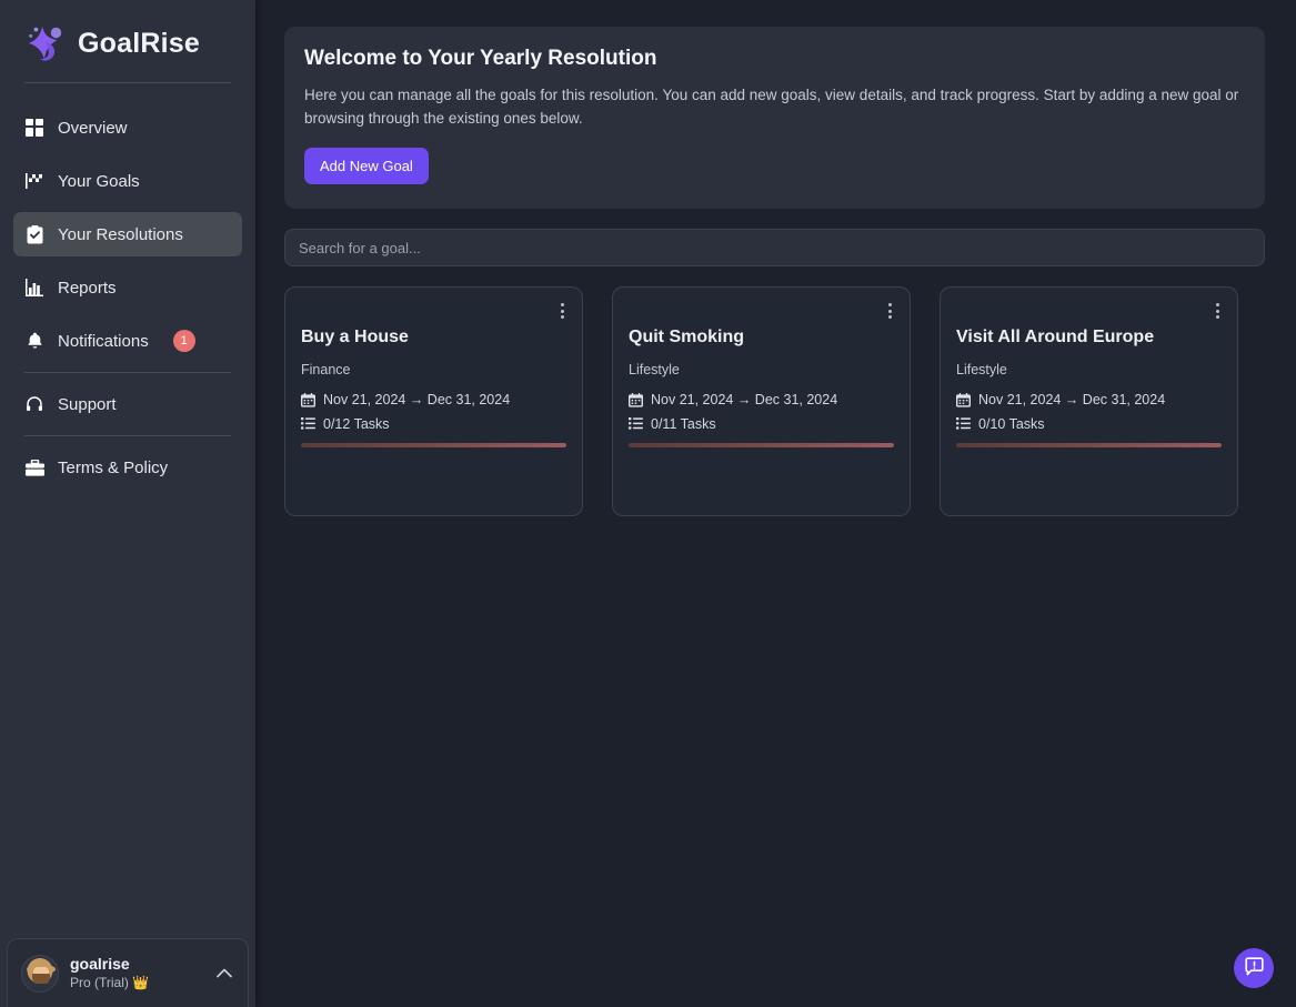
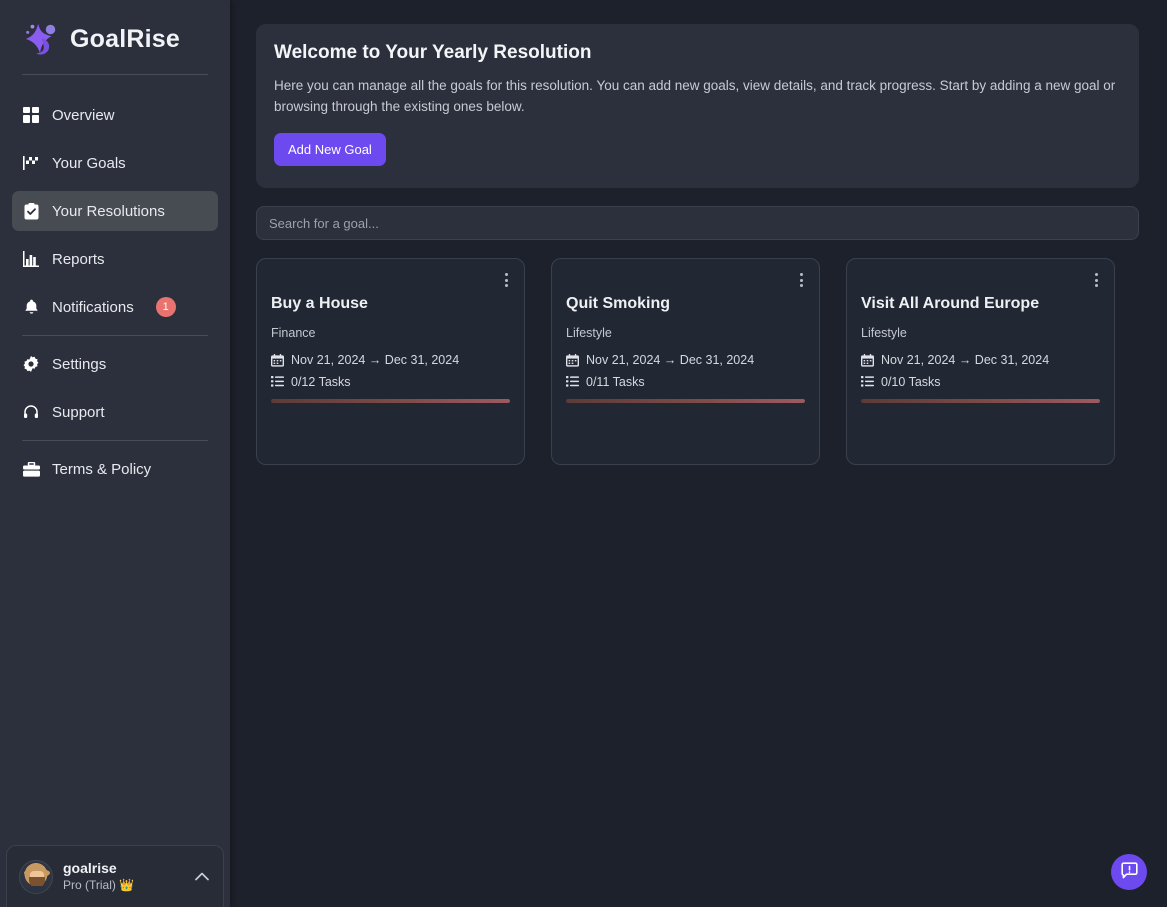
  GoalRise
  Overview
  Your Goals
  Your Resolutions
  Reports
  Notifications
  1
+ Settings
  Support
  Terms & Policy
  goalrise
  Pro (Trial) 👑
  Welcome to Your Yearly Resolution
  Here you can manage all the goals for this resolution. You can add new goals, view details, and track progress. Start by adding a new goal or browsing through the existing ones below.
  Add New Goal
  Search for a goal...
  Buy a House
  Finance
  Nov 21, 2024 → Dec 31, 2024
  0/12 Tasks
  Quit Smoking
  Lifestyle
  Nov 21, 2024 → Dec 31, 2024
  0/11 Tasks
  Visit All Around Europe
  Lifestyle
  Nov 21, 2024 → Dec 31, 2024
  0/10 Tasks
